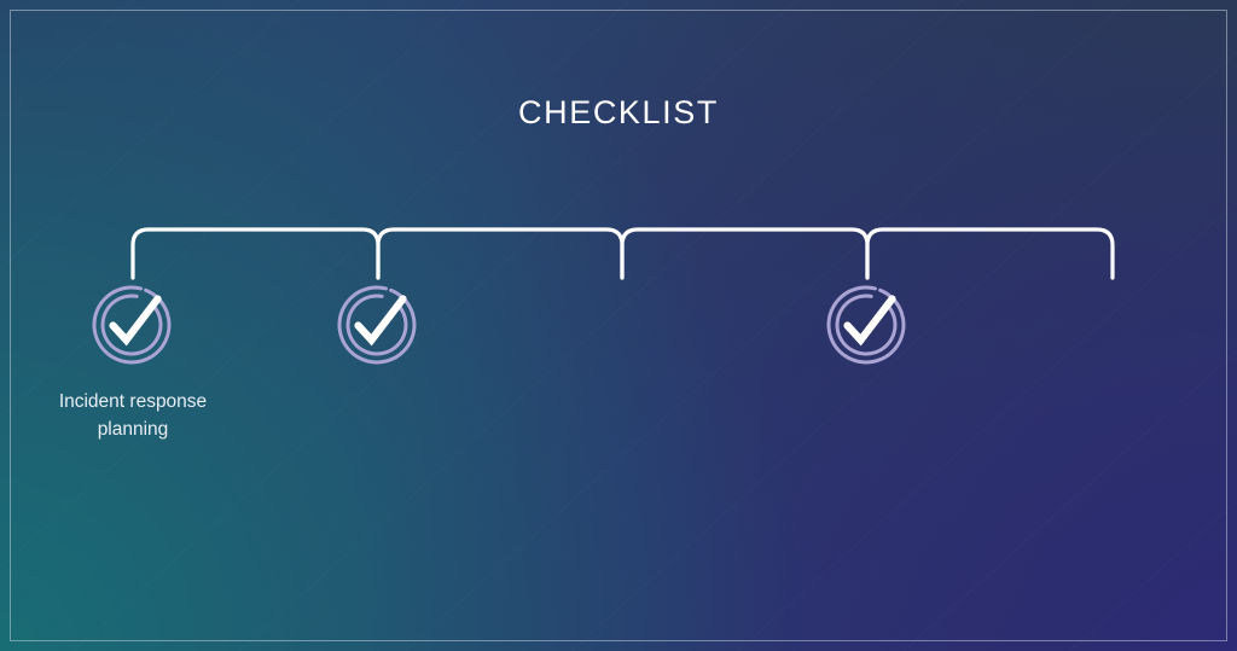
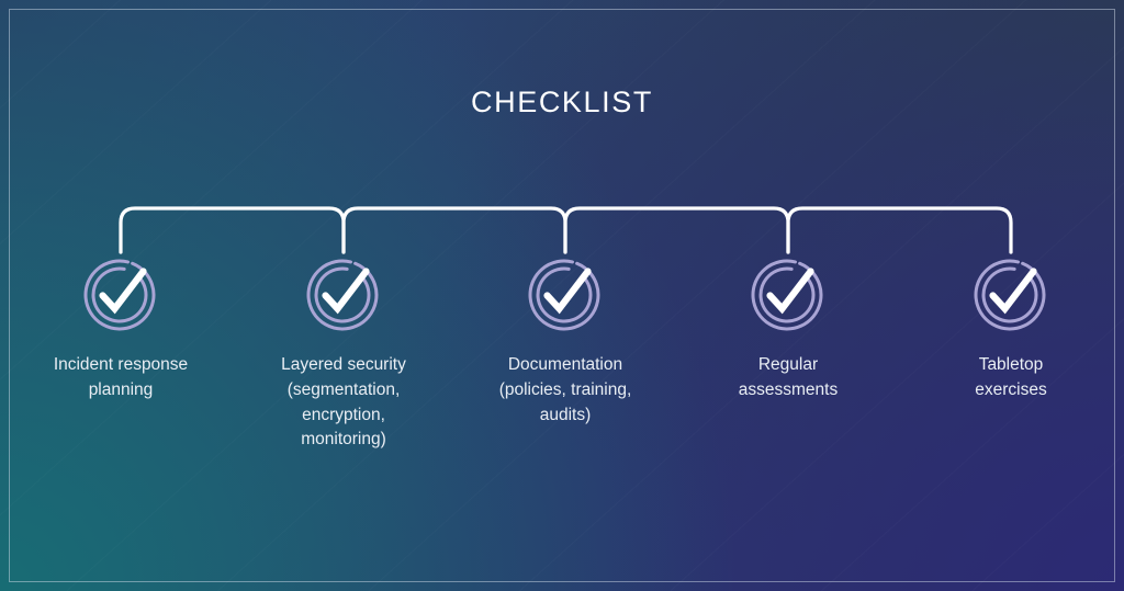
  CHECKLIST
  Incident response
  planning
+ Layered security
+ (segmentation,
+ encryption,
+ monitoring)
+ Documentation
+ (policies, training,
+ audits)
+ Regular
+ assessments
+ Tabletop
+ exercises
